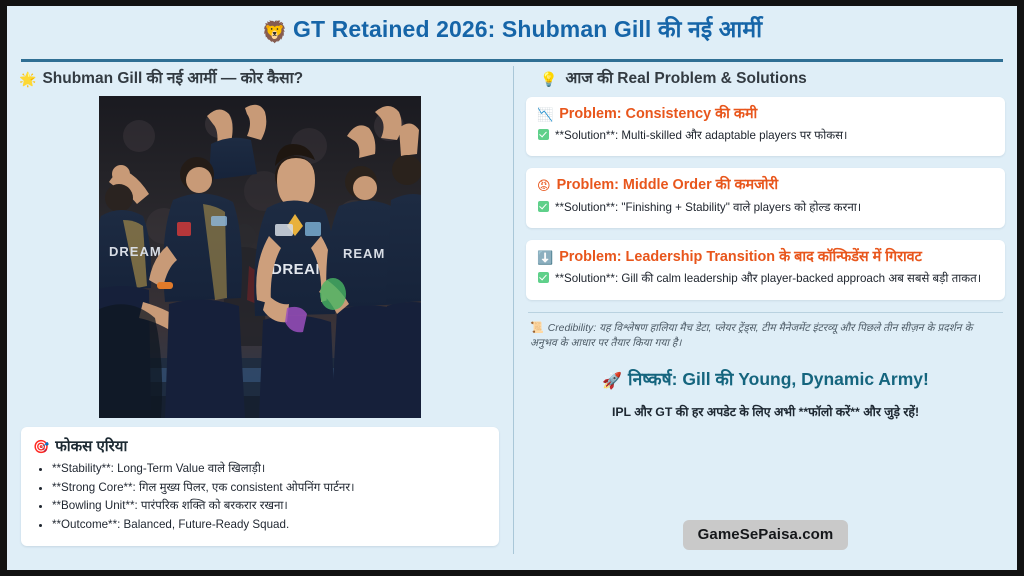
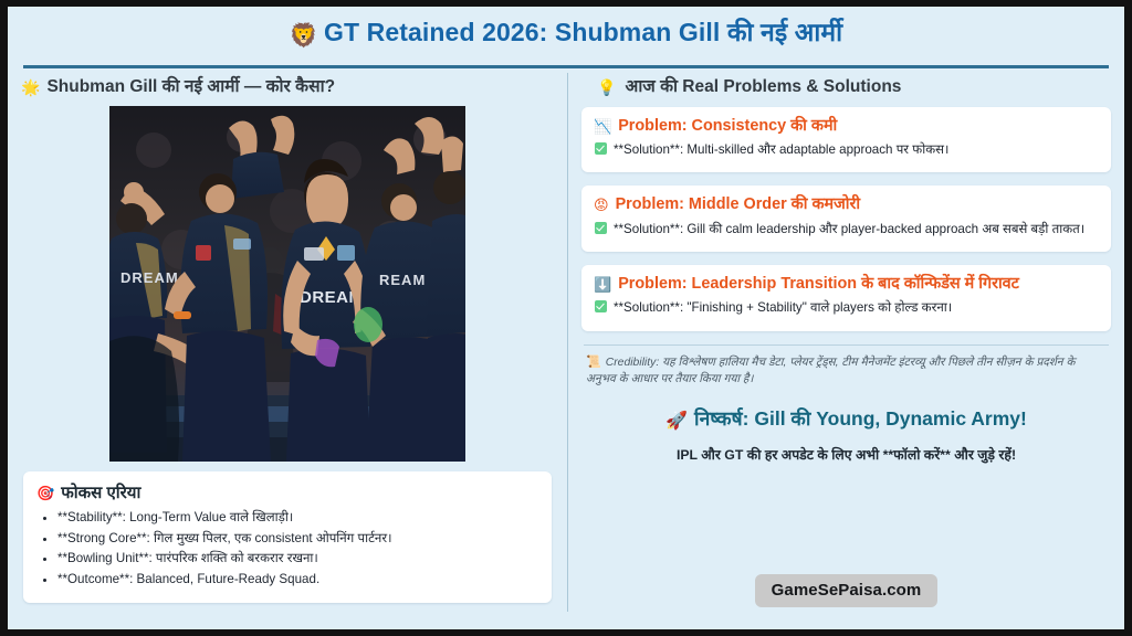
  🦁 GT Retained 2026: Shubman Gill की नई आर्मी
  🌟 Shubman Gill की नई आर्मी — कोर कैसा?
  DREAM
  DREA
  REAM
  🎯 फोकस एरिया
  **Stability**: Long-Term Value वाले खिलाड़ी।
  **Strong Core**: गिल मुख्य पिलर, एक consistent ओपनिंग पार्टनर।
  **Bowling Unit**: पारंपरिक शक्ति को बरकरार रखना।
  **Outcome**: Balanced, Future-Ready Squad.
- 💡 आज की Real Problem & Solutions
+ 💡 आज की Real Problems & Solutions
  📉 Problem: Consistency की कमी
- **Solution**: Multi-skilled और adaptable players पर फोकस।
+ **Solution**: Multi-skilled और adaptable approach पर फोकस।
  😡 Problem: Middle Order की कमजोरी
- **Solution**: "Finishing + Stability" वाले players को होल्ड करना।
+ **Solution**: Gill की calm leadership और player-backed approach अब सबसे बड़ी ताकत।
  ⬇️ Problem: Leadership Transition के बाद कॉन्फिडेंस में गिरावट
- **Solution**: Gill की calm leadership और player-backed approach अब सबसे बड़ी ताकत।
+ **Solution**: "Finishing + Stability" वाले players को होल्ड करना।
  📜 Credibility: यह विश्लेषण हालिया मैच डेटा, प्लेयर ट्रेंड्स, टीम मैनेजमेंट इंटरव्यू और पिछले तीन सीज़न के प्रदर्शन के अनुभव के आधार पर तैयार किया गया है।
  🚀 निष्कर्ष: Gill की Young, Dynamic Army!
  IPL और GT की हर अपडेट के लिए अभी **फॉलो करें** और जुड़े रहें!
  GameSePaisa.com
